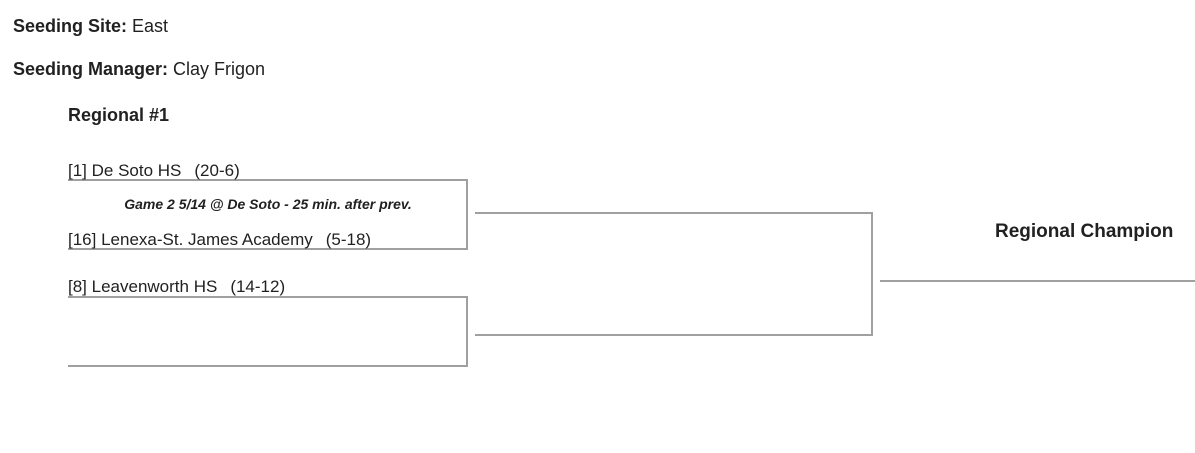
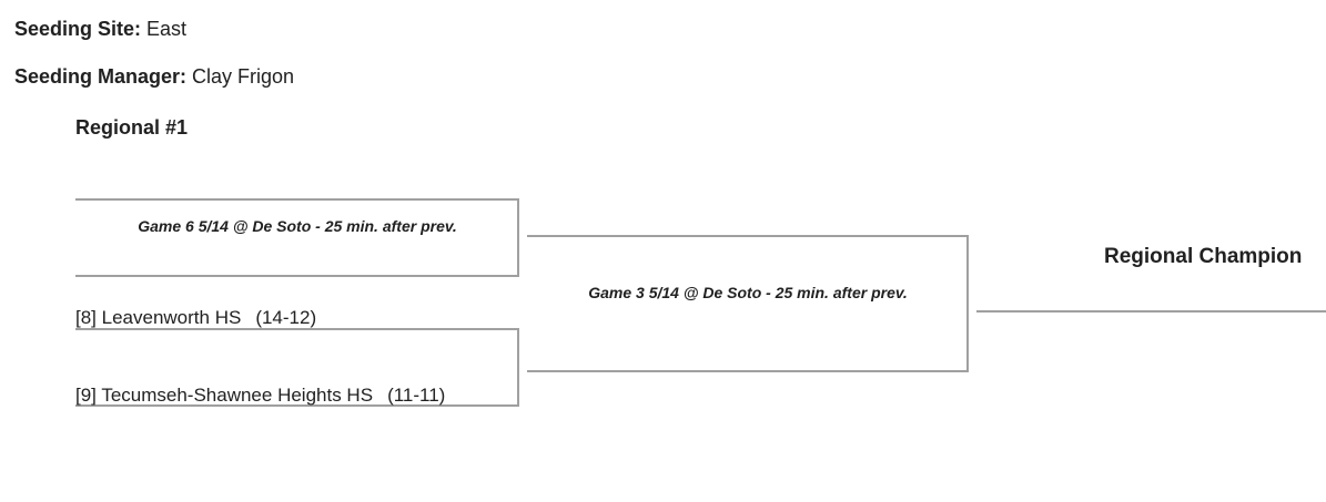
  Seeding Site: East
  Seeding Manager: Clay Frigon
  Regional #1
- [1] De Soto HS (20-6)
- [16] Lenexa-St. James Academy (5-18)
  [8] Leavenworth HS (14-12)
+ [9] Tecumseh-Shawnee Heights HS (11-11)
- Game 2 5/14 @ De Soto - 25 min. after prev.
+ Game 6 5/14 @ De Soto - 25 min. after prev.
+ Game 3 5/14 @ De Soto - 25 min. after prev.
  Regional Champion
